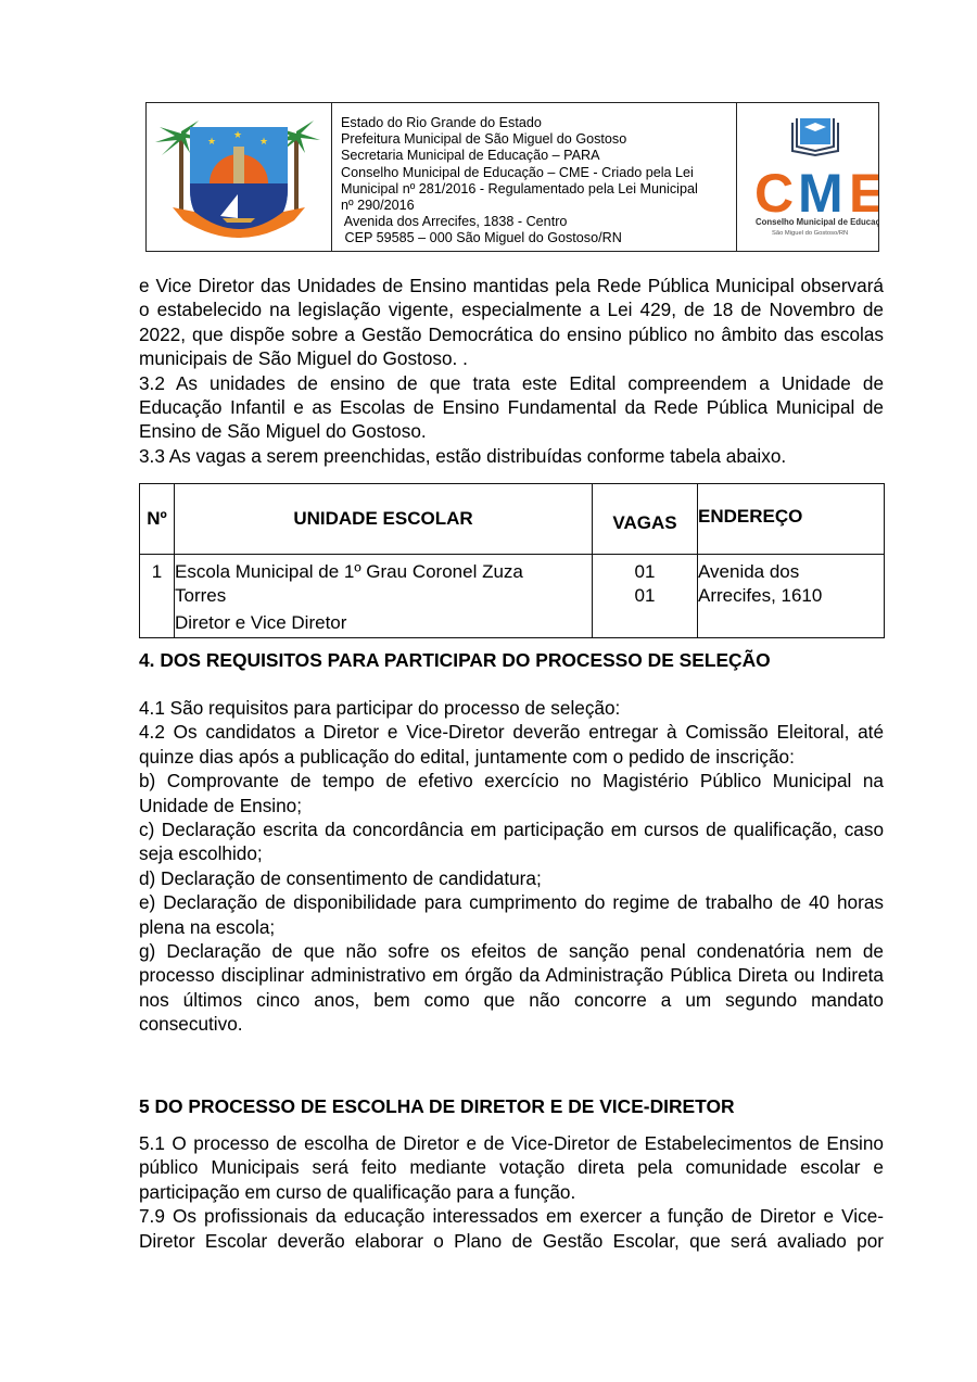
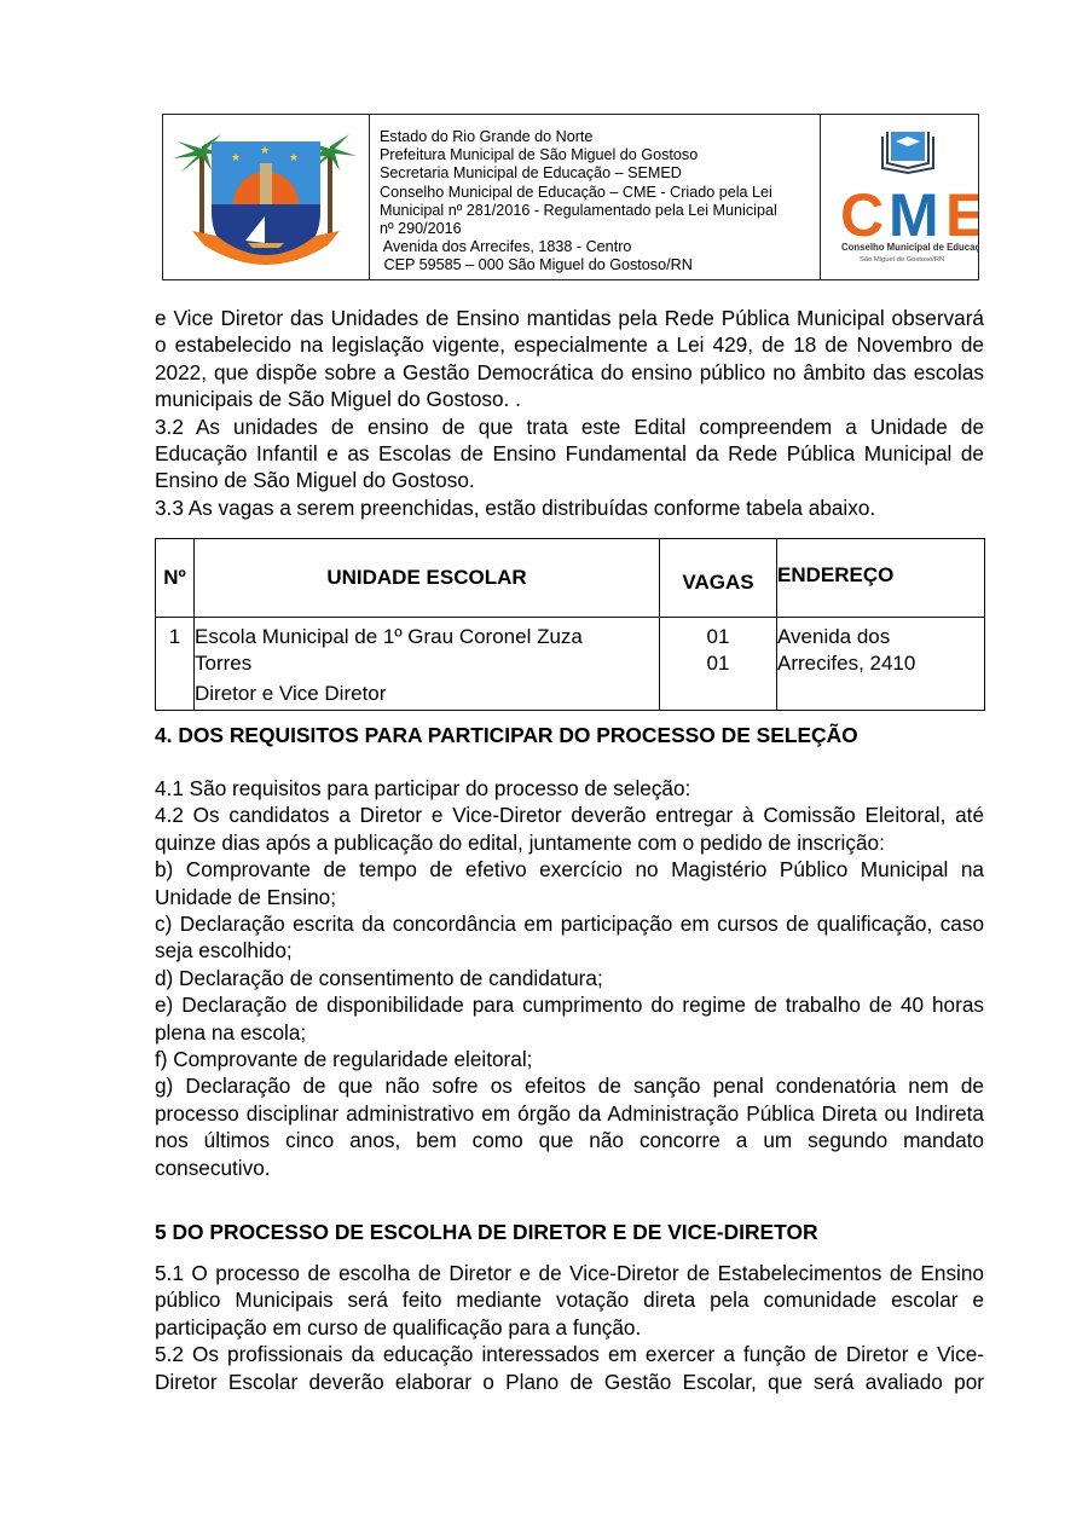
  ★
  ★
  ★
- Estado do Rio Grande do Estado
+ Estado do Rio Grande do Norte
  Prefeitura Municipal de São Miguel do Gostoso
- Secretaria Municipal de Educação – PARA
+ Secretaria Municipal de Educação – SEMED
  Conselho Municipal de Educação – CME - Criado pela Lei
  Municipal nº 281/2016 - Regulamentado pela Lei Municipal
  nº 290/2016
  Avenida dos Arrecifes, 1838 - Centro
  CEP 59585 – 000 São Miguel do Gostoso/RN
  C
  M
  E
  Conselho Municipal de Educaç
  e Vice Diretor das Unidades de Ensino mantidas pela Rede Pública Municipal observará o estabelecido na legislação vigente, especialmente a Lei 429, de 18 de Novembro de 2022, que dispõe sobre a Gestão Democrática do ensino público no âmbito das escolas municipais de São Miguel do Gostoso. .
  3.2 As unidades de ensino de que trata este Edital compreendem a Unidade de Educação Infantil e as Escolas de Ensino Fundamental da Rede Pública Municipal de Ensino de São Miguel do Gostoso.
  3.3 As vagas a serem preenchidas, estão distribuídas conforme tabela abaixo.
  Nº	UNIDADE ESCOLAR	VAGAS	ENDEREÇO
- 1	Escola Municipal de 1º Grau Coronel Zuza Torres Diretor e Vice Diretor	01 01	Avenida dos Arrecifes, 1610
+ 1	Escola Municipal de 1º Grau Coronel Zuza Torres Diretor e Vice Diretor	01 01	Avenida dos Arrecifes, 2410
  4. DOS REQUISITOS PARA PARTICIPAR DO PROCESSO DE SELEÇÃO
  4.1 São requisitos para participar do processo de seleção:
  4.2 Os candidatos a Diretor e Vice-Diretor deverão entregar à Comissão Eleitoral, até quinze dias após a publicação do edital, juntamente com o pedido de inscrição:
  b) Comprovante de tempo de efetivo exercício no Magistério Público Municipal na Unidade de Ensino;
  c) Declaração escrita da concordância em participação em cursos de qualificação, caso seja escolhido;
  d) Declaração de consentimento de candidatura;
  e) Declaração de disponibilidade para cumprimento do regime de trabalho de 40 horas plena na escola;
+ f) Comprovante de regularidade eleitoral;
  g) Declaração de que não sofre os efeitos de sanção penal condenatória nem de processo disciplinar administrativo em órgão da Administração Pública Direta ou Indireta nos últimos cinco anos, bem como que não concorre a um segundo mandato consecutivo.
  5 DO PROCESSO DE ESCOLHA DE DIRETOR E DE VICE-DIRETOR
  5.1 O processo de escolha de Diretor e de Vice-Diretor de Estabelecimentos de Ensino público Municipais será feito mediante votação direta pela comunidade escolar e participação em curso de qualificação para a função.
- 7.9 Os profissionais da educação interessados em exercer a função de Diretor e Vice-Diretor Escolar deverão elaborar o Plano de Gestão Escolar, que será avaliado por
+ 5.2 Os profissionais da educação interessados em exercer a função de Diretor e Vice-Diretor Escolar deverão elaborar o Plano de Gestão Escolar, que será avaliado por
